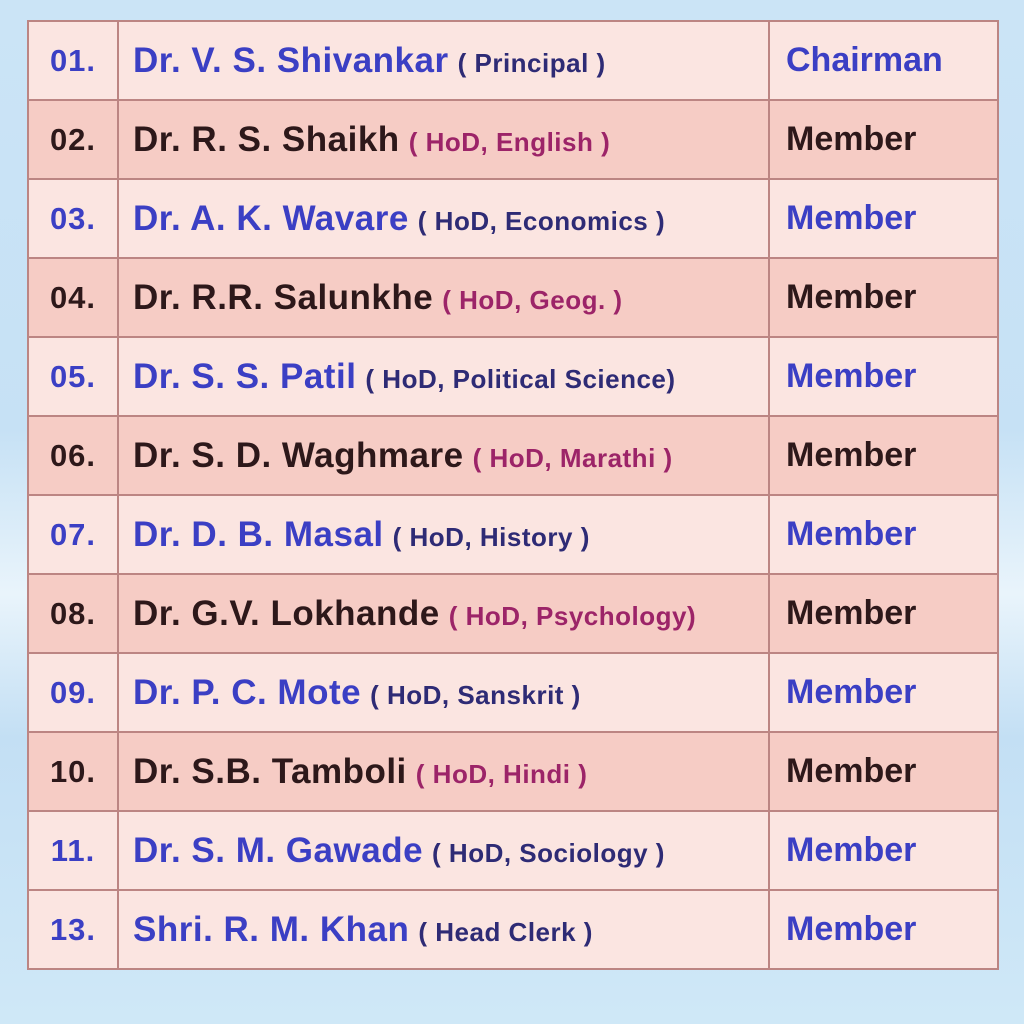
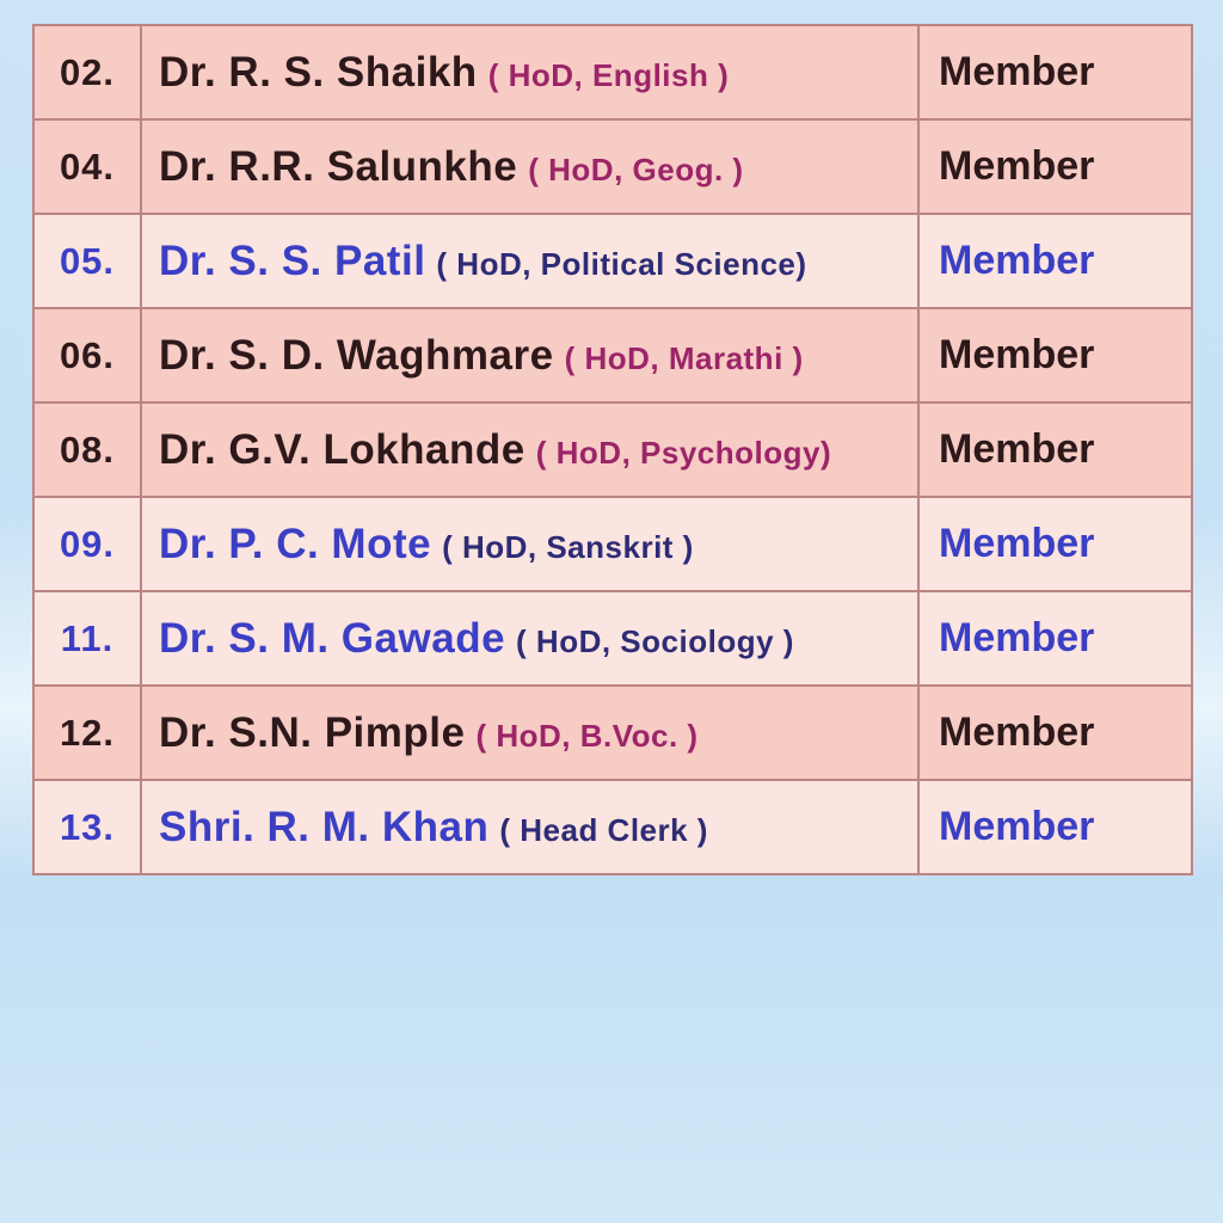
- 01.	Dr. V. S. Shivankar ( Principal )	Chairman
  02.	Dr. R. S. Shaikh ( HoD, English )	Member
- 03.	Dr. A. K. Wavare ( HoD, Economics )	Member
  04.	Dr. R.R. Salunkhe ( HoD, Geog. )	Member
  05.	Dr. S. S. Patil ( HoD, Political Science)	Member
  06.	Dr. S. D. Waghmare ( HoD, Marathi )	Member
- 07.	Dr. D. B. Masal ( HoD, History )	Member
  08.	Dr. G.V. Lokhande ( HoD, Psychology)	Member
  09.	Dr. P. C. Mote ( HoD, Sanskrit )	Member
- 10.	Dr. S.B. Tamboli ( HoD, Hindi )	Member
  11.	Dr. S. M. Gawade ( HoD, Sociology )	Member
+ 12.	Dr. S.N. Pimple ( HoD, B.Voc. )	Member
  13.	Shri. R. M. Khan ( Head Clerk )	Member
